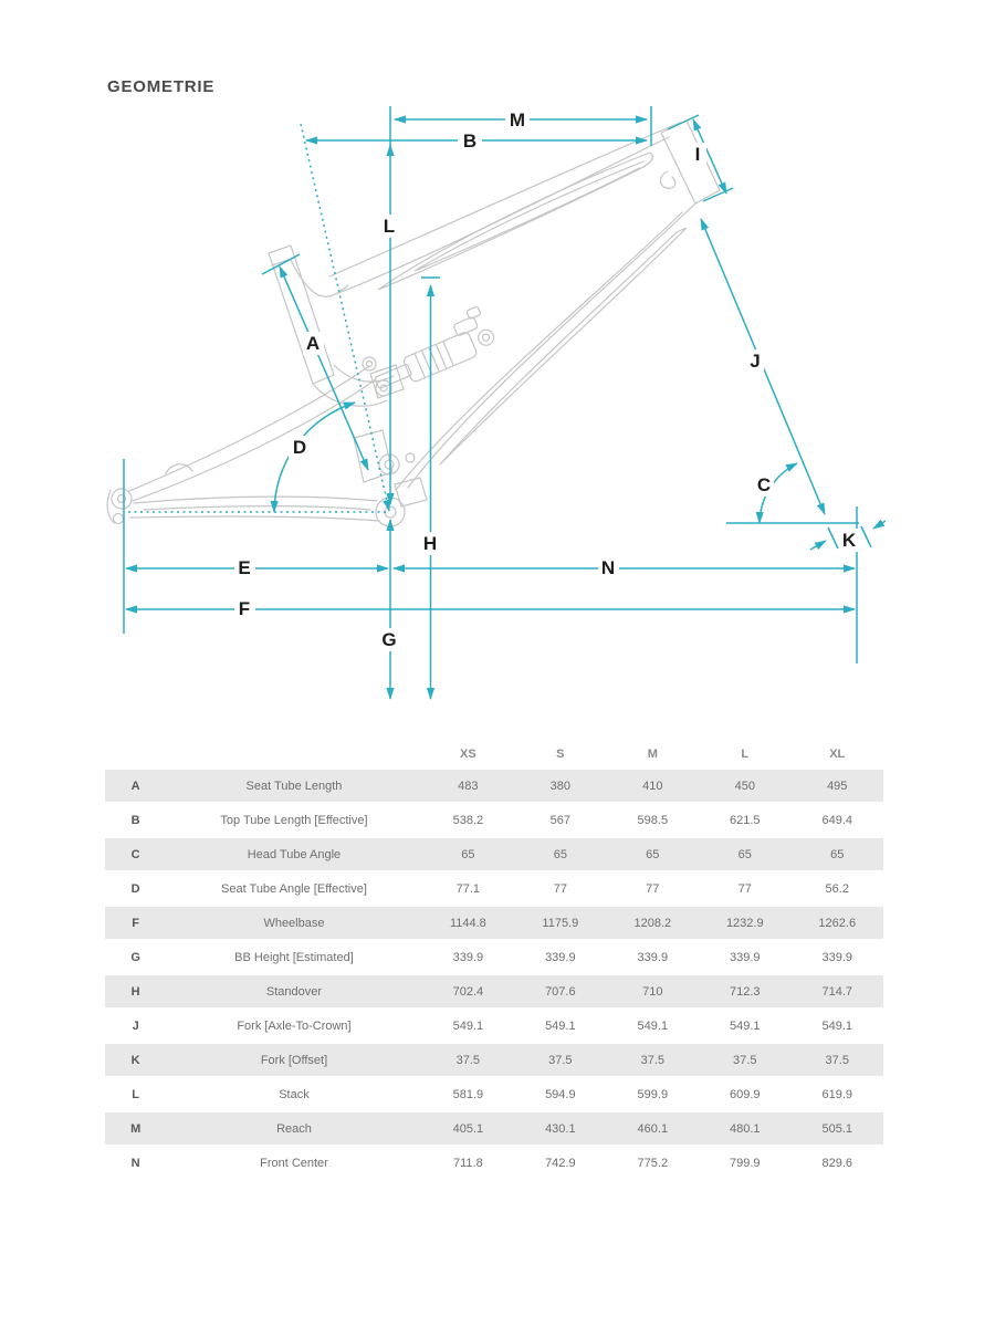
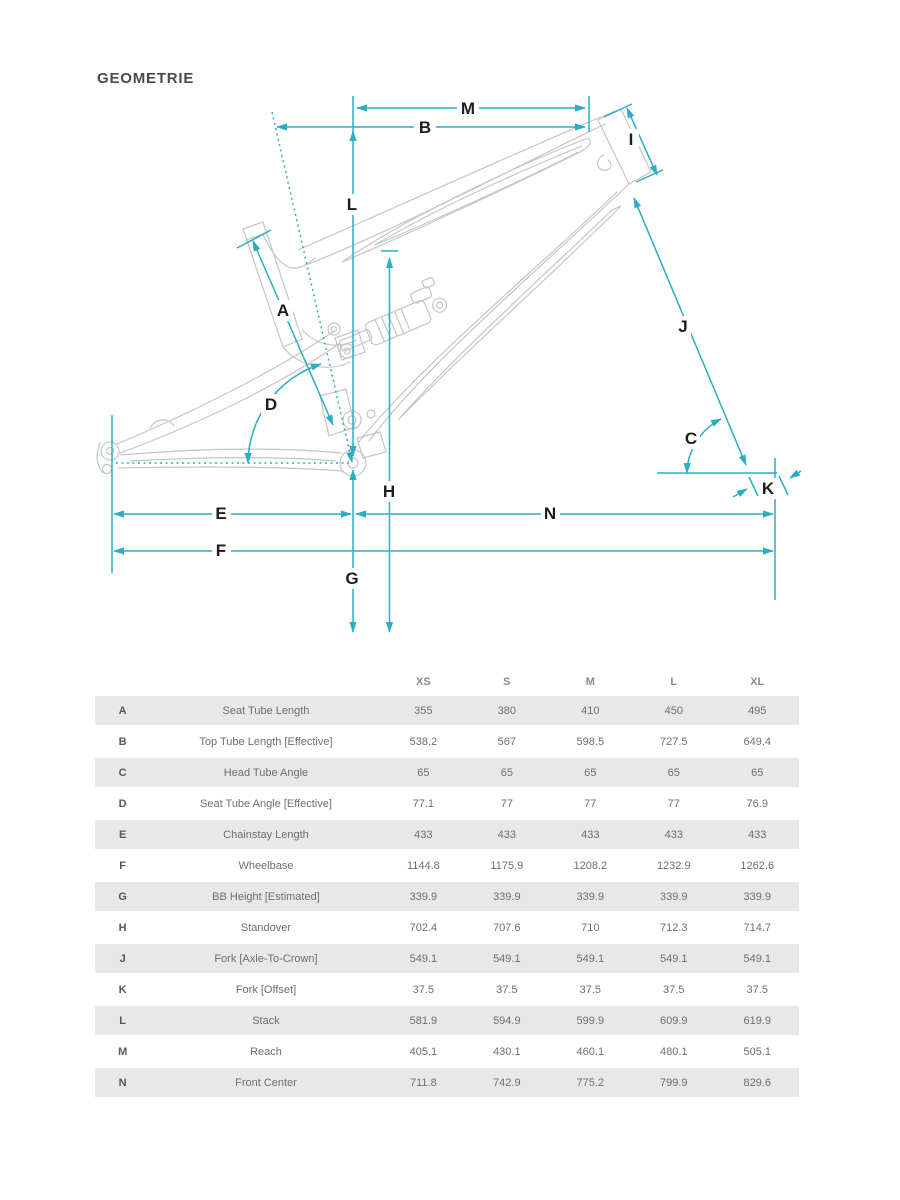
  GEOMETRIE
  M
  B
  L
  I
  A
  D
  J
  C
  K
  H
  E
  N
  F
  G
  		XS	S	M	L	XL
- A	Seat Tube Length	483	380	410	450	495
+ A	Seat Tube Length	355	380	410	450	495
- B	Top Tube Length [Effective]	538.2	567	598.5	621.5	649.4
+ B	Top Tube Length [Effective]	538.2	567	598.5	727.5	649.4
  C	Head Tube Angle	65	65	65	65	65
- D	Seat Tube Angle [Effective]	77.1	77	77	77	56.2
+ D	Seat Tube Angle [Effective]	77.1	77	77	77	76.9
+ E	Chainstay Length	433	433	433	433	433
  F	Wheelbase	1144.8	1175.9	1208.2	1232.9	1262.6
  G	BB Height [Estimated]	339.9	339.9	339.9	339.9	339.9
  H	Standover	702.4	707.6	710	712.3	714.7
  J	Fork [Axle-To-Crown]	549.1	549.1	549.1	549.1	549.1
  K	Fork [Offset]	37.5	37.5	37.5	37.5	37.5
  L	Stack	581.9	594.9	599.9	609.9	619.9
  M	Reach	405.1	430.1	460.1	480.1	505.1
  N	Front Center	711.8	742.9	775.2	799.9	829.6
